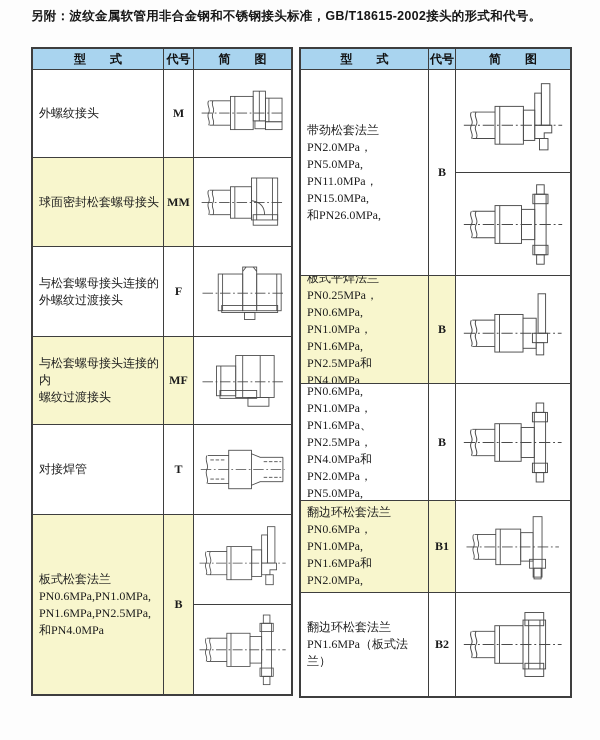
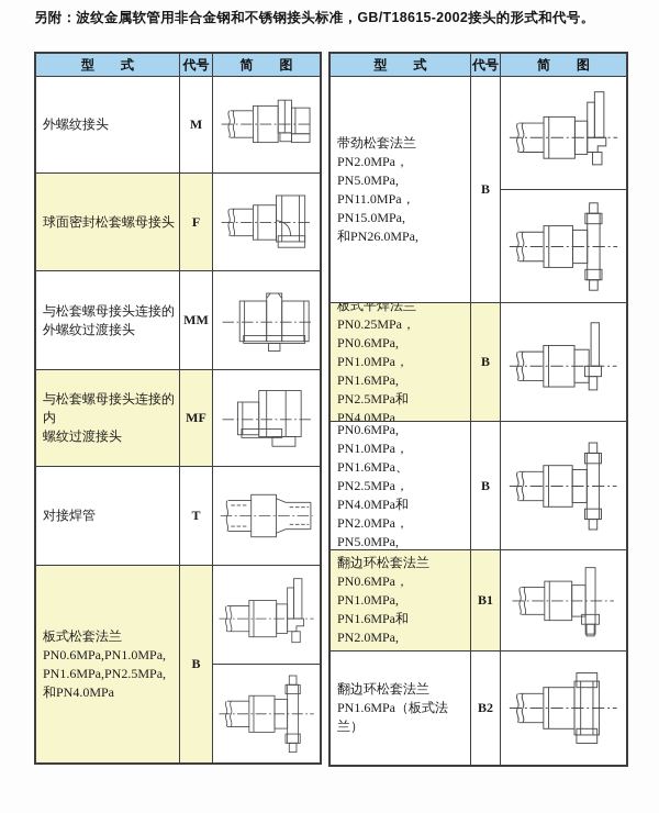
  另附：波纹金属软管用非合金钢和不锈钢接头标准，GB/T18615-2002接头的形式和代号。
  型 式
  代号
  简 图
  外螺纹接头
  M
  球面密封松套螺母接头
- MM
+ F
  与松套螺母接头连接的
  外螺纹过渡接头
- F
+ MM
  与松套螺母接头连接的内
  螺纹过渡接头
  MF
  对接焊管
  T
  板式松套法兰
  PN0.6MPa,PN1.0MPa,
  PN1.6MPa,PN2.5MPa,
  和PN4.0MPa
  B
  型 式
  代号
  简 图
  带劲松套法兰
  PN2.0MPa，PN5.0MPa,
  PN11.0MPa，PN15.0MPa,
  和PN26.0MPa,
  B
  板式平焊法兰
  PN0.25MPa，PN0.6MPa,
  PN1.0MPa，PN1.6MPa,
  PN2.5MPa和PN4.0MPa,
  B
  PN1.0MPa，PN1.6MPa、
  PN2.5MPa，PN4.0MPa和
  PN2.0MPa，PN5.0MPa,
  B
  翻边环松套法兰
  PN0.6MPa，PN1.0MPa,
  PN1.6MPa和PN2.0MPa,
  B1
  翻边环松套法兰
  PN1.6MPa（板式法兰）
  B2
